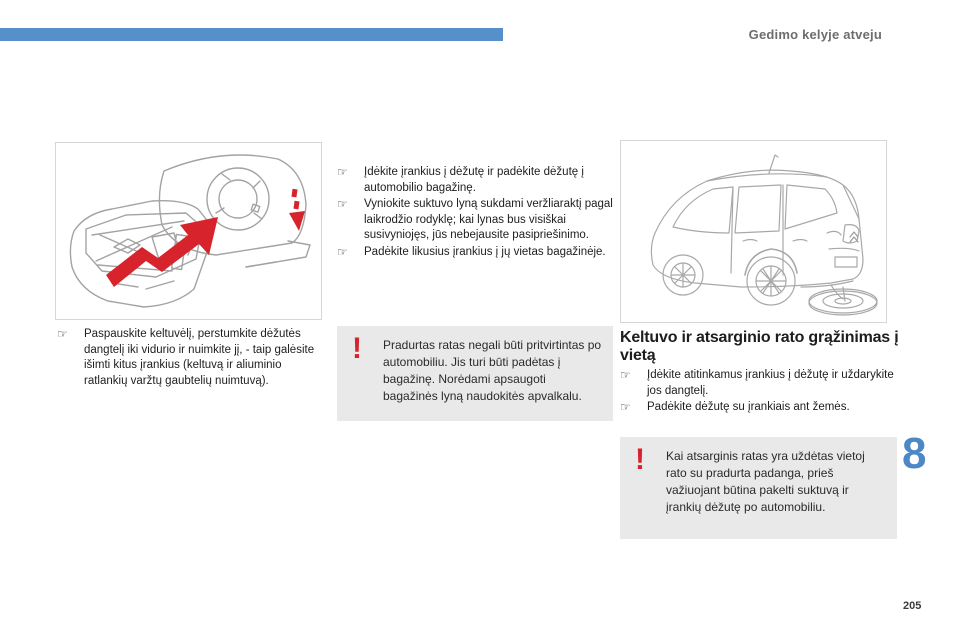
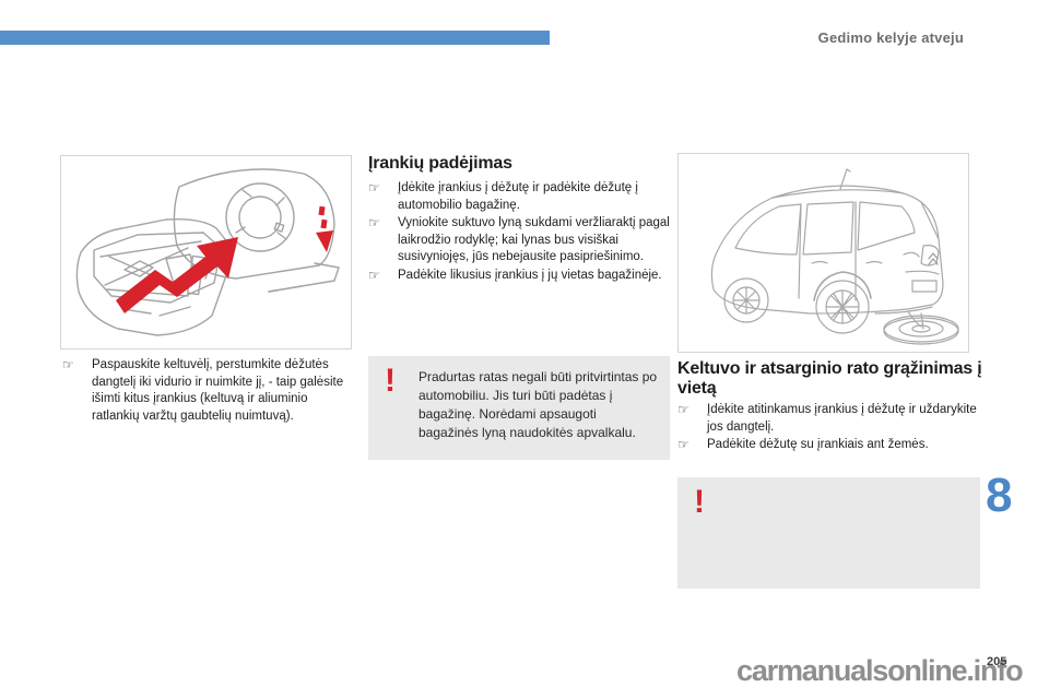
  Gedimo kelyje atveju
  ☞
  Paspauskite keltuvėlį, perstumkite dėžutės dangtelį iki vidurio ir nuimkite jį, - taip galėsite išimti kitus įrankius (keltuvą ir aliuminio ratlankių varžtų gaubtelių nuimtuvą).
+ Įrankių padėjimas
  ☞
  Įdėkite įrankius į dėžutę ir padėkite dėžutę į automobilio bagažinę.
  ☞
  Vyniokite suktuvo lyną sukdami veržliaraktį pagal laikrodžio rodyklę; kai lynas bus visiškai susivyniojęs, jūs nebejausite pasipriešinimo.
  ☞
  Padėkite likusius įrankius į jų vietas bagažinėje.
  !
  Pradurtas ratas negali būti pritvirtintas po automobiliu. Jis turi būti padėtas į bagažinę. Norėdami apsaugoti bagažinės lyną naudokitės apvalkalu.
  Keltuvo ir atsarginio rato grąžinimas į vietą
  ☞
  Įdėkite atitinkamus įrankius į dėžutę ir uždarykite jos dangtelį.
  ☞
  Padėkite dėžutę su įrankiais ant žemės.
  !
- Kai atsarginis ratas yra uždėtas vietoj rato su pradurta padanga, prieš važiuojant būtina pakelti suktuvą ir įrankių dėžutę po automobiliu.
  8
+ carmanualsonline.info
  205
